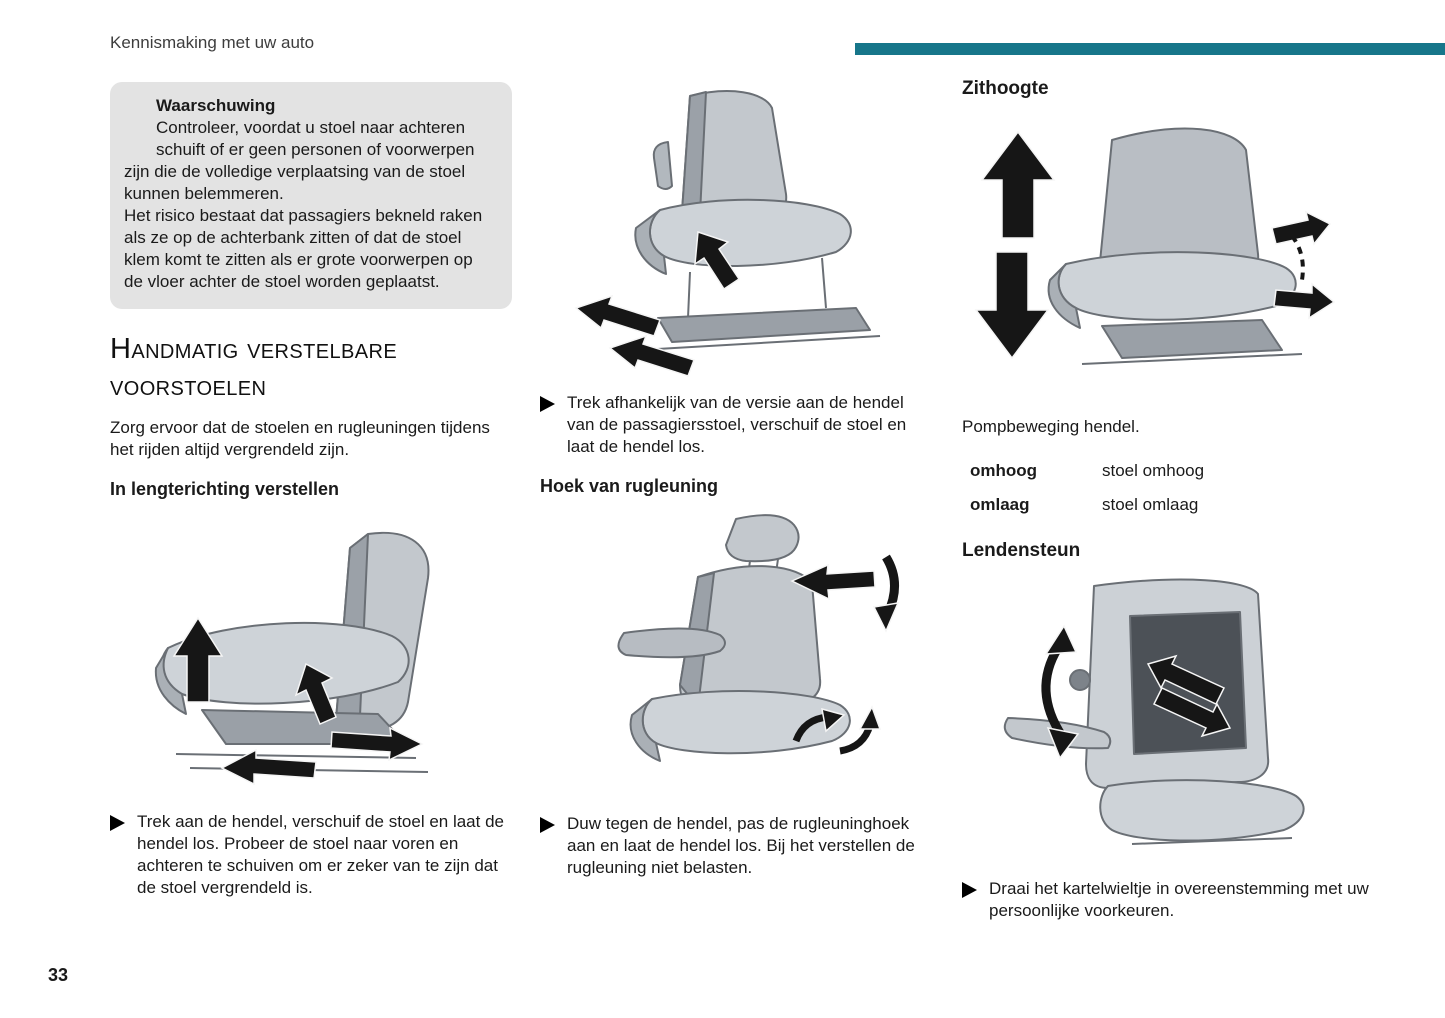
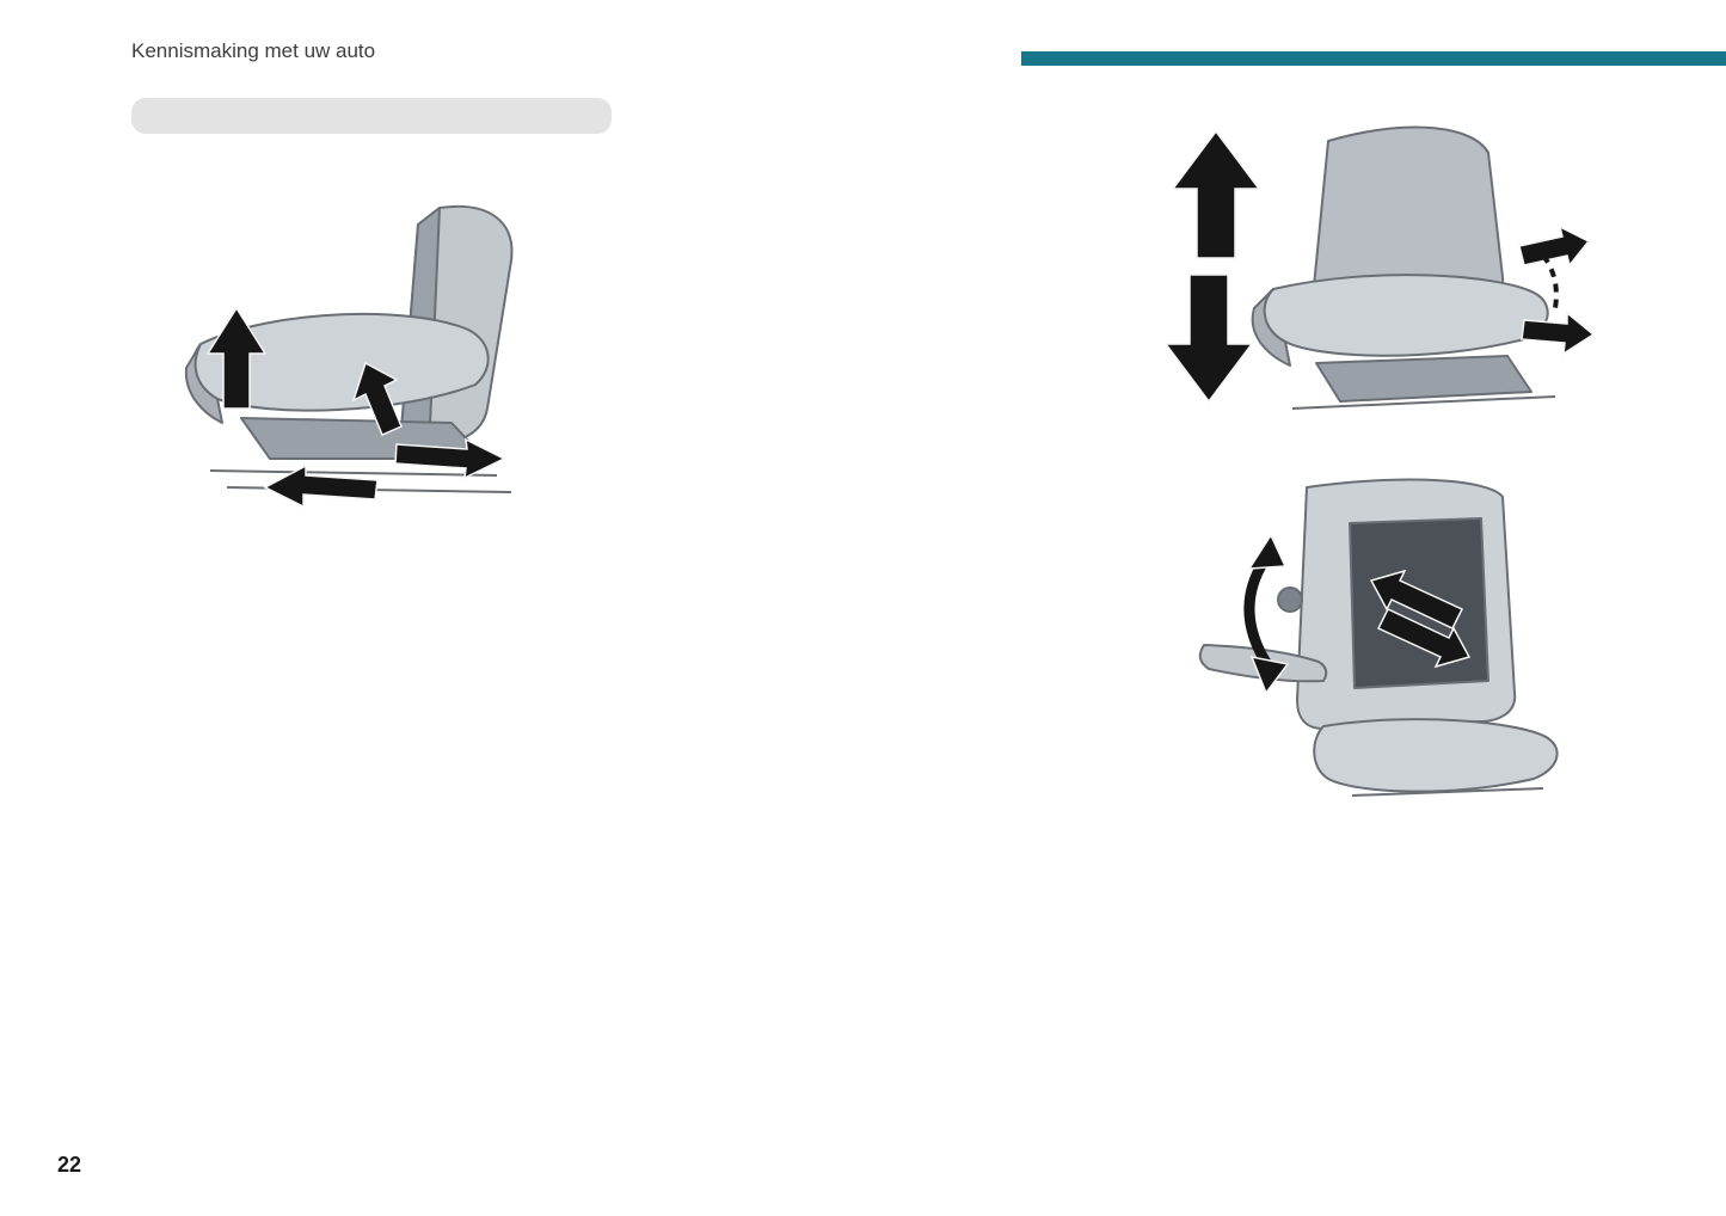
  Kennismaking met uw auto
- Waarschuwing
- Controleer, voordat u stoel naar achteren schuift of er geen personen of voorwerpen zijn die de volledige verplaatsing van de stoel kunnen belemmeren.
- Het risico bestaat dat passagiers bekneld raken als ze op de achterbank zitten of dat de stoel klem komt te zitten als er grote voorwerpen op de vloer achter de stoel worden geplaatst.
- Handmatig verstelbare voorstoelen
- Zorg ervoor dat de stoelen en rugleuningen tijdens het rijden altijd vergrendeld zijn.
- In lengterichting verstellen
- Trek aan de hendel, verschuif de stoel en laat de hendel los. Probeer de stoel naar voren en achteren te schuiven om er zeker van te zijn dat de stoel vergrendeld is.
- Trek afhankelijk van de versie aan de hendel van de passagiersstoel, verschuif de stoel en laat de hendel los.
- Hoek van rugleuning
- Duw tegen de hendel, pas de rugleuninghoek aan en laat de hendel los. Bij het verstellen de rugleuning niet belasten.
- Zithoogte
- Pompbeweging hendel.
- omhoog
- stoel omhoog
- omlaag
- stoel omlaag
- Lendensteun
- Draai het kartelwieltje in overeenstemming met uw persoonlijke voorkeuren.
- 33
+ 22
